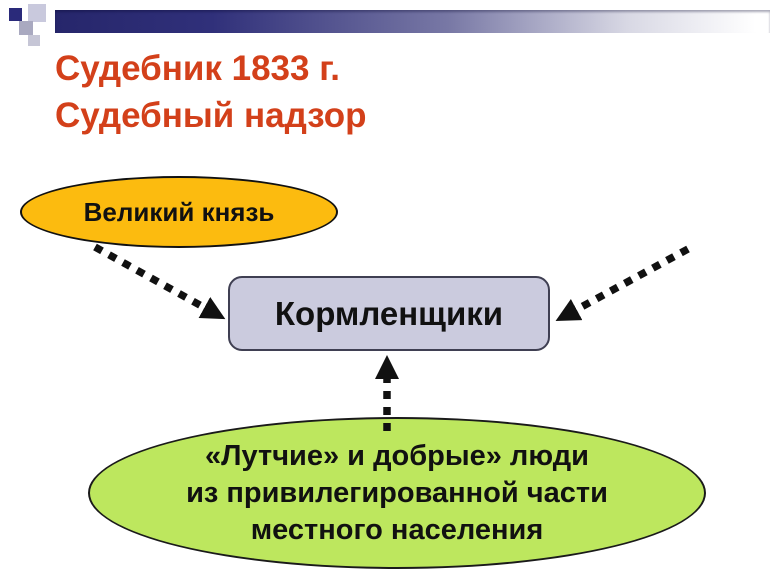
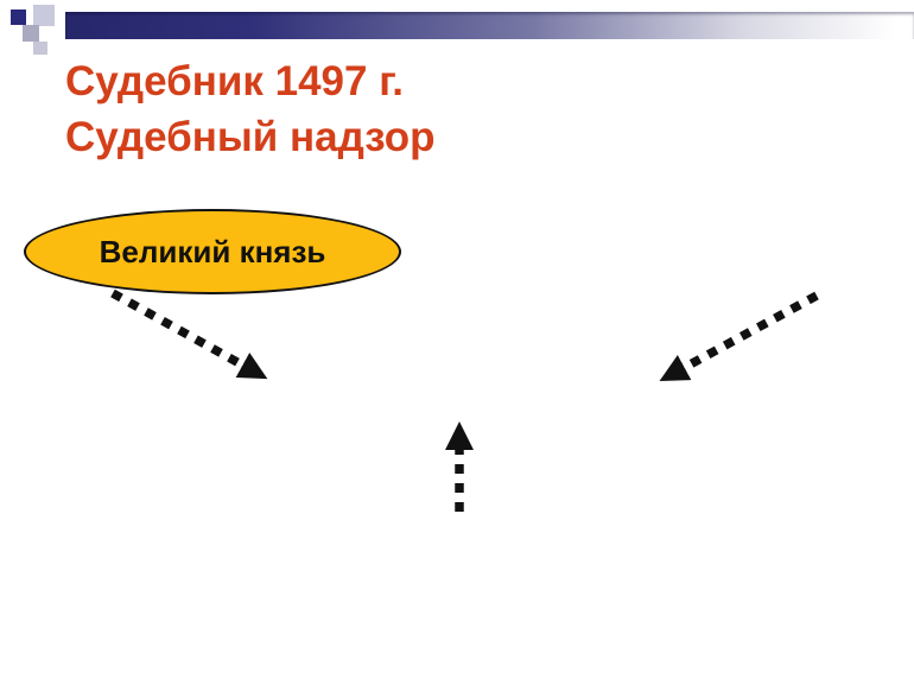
- Судебник 1833 г.
+ Судебник 1497 г.
  Судебный надзор
  Великий князь
- Кормленщики
- «Лутчие» и добрые» люди
- из привилегированной части
- местного населения
